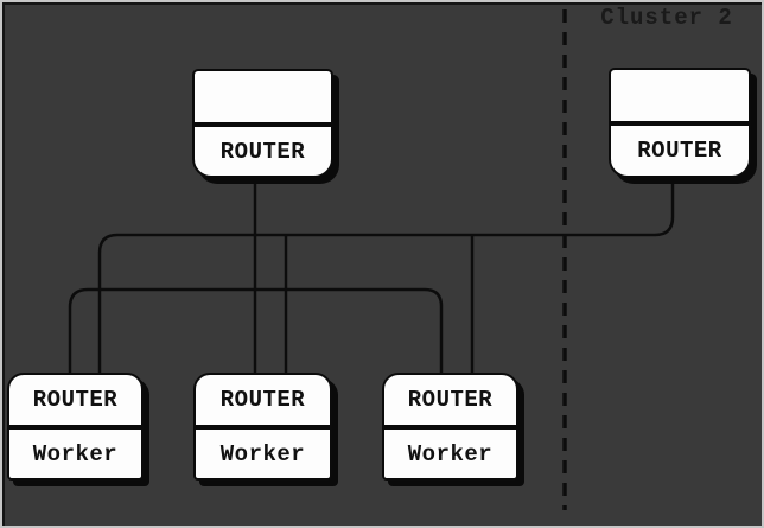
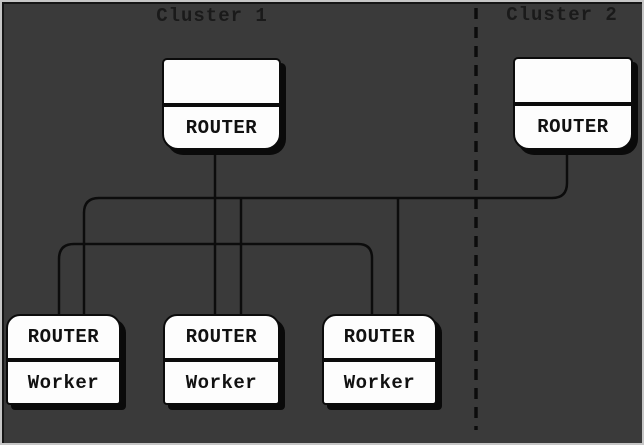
+ Cluster 1
  Cluster 2
  ROUTER
  ROUTER
  ROUTER
  Worker
  ROUTER
  Worker
  ROUTER
  Worker
